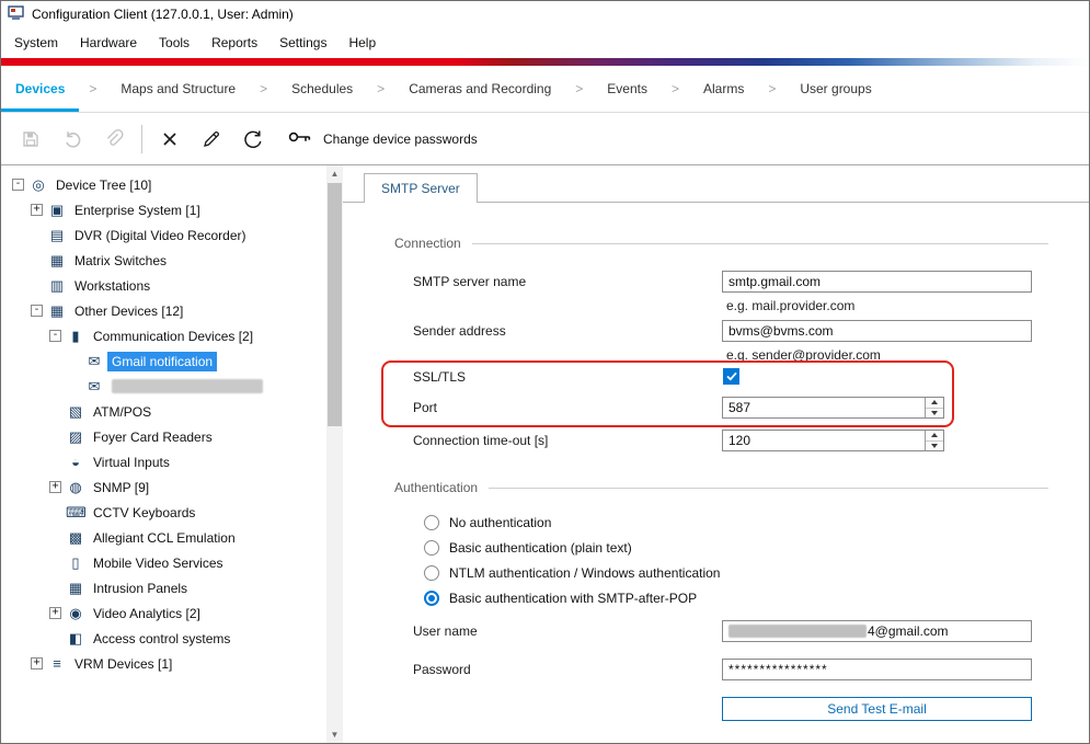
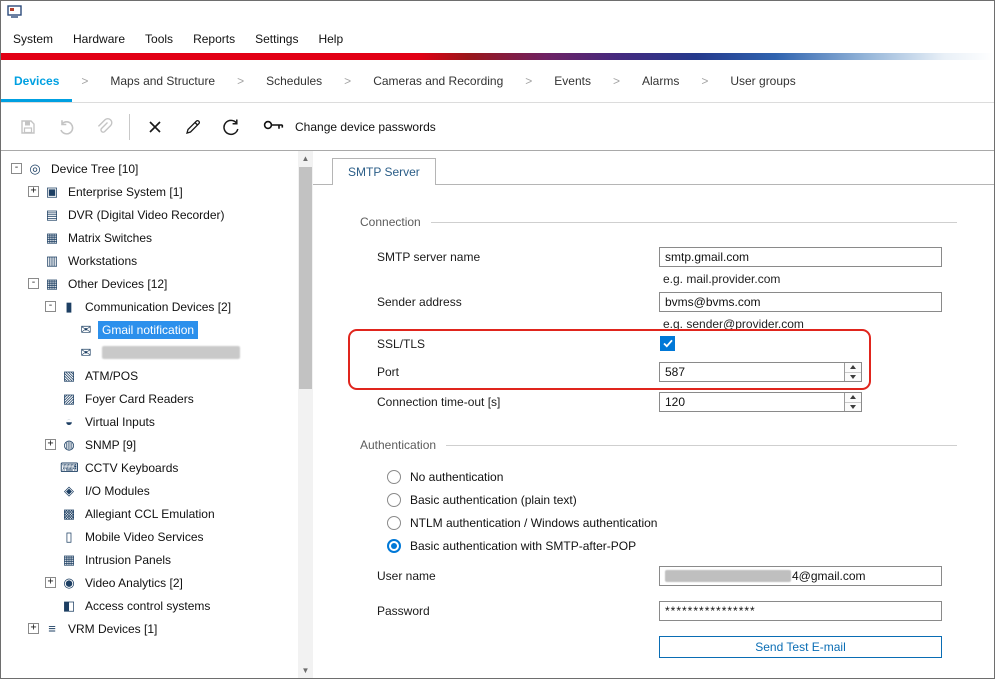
- Configuration Client (127.0.0.1, User: Admin)
  System
  Hardware
  Tools
  Reports
  Settings
  Help
  Devices
  >
  Maps and Structure
  >
  Schedules
  >
  Cameras and Recording
  >
  Events
  >
  Alarms
  >
  User groups
  Change device passwords
  -
  ◎
  Device Tree [10]
  +
  ▣
  Enterprise System [1]
  ▤
  DVR (Digital Video Recorder)
  ▦
  Matrix Switches
  ▥
  Workstations
  -
  ▦
  Other Devices [12]
  -
  ▮
  Communication Devices [2]
  ✉
  Gmail notification
  ✉
  ▧
  ATM/POS
  ▨
  Foyer Card Readers
  ◒
  Virtual Inputs
  +
  ◍
  SNMP [9]
  ⌨
  CCTV Keyboards
+ ◈
+ I/O Modules
  ▩
  Allegiant CCL Emulation
  ▯
  Mobile Video Services
  ▦
  Intrusion Panels
  +
  ◉
  Video Analytics [2]
  ◧
  Access control systems
  +
  ≡
  VRM Devices [1]
  ▲
  ▼
  SMTP Server
  Connection
  SMTP server name
  smtp.gmail.com
  e.g. mail.provider.com
  Sender address
  bvms@bvms.com
  e.g. sender@provider.com
  SSL/TLS
  Port
  587
  Connection time-out [s]
  120
  Authentication
  No authentication
  Basic authentication (plain text)
  NTLM authentication / Windows authentication
  Basic authentication with SMTP-after-POP
  User name
  4@gmail.com
  Password
  ****************
  Send Test E-mail
